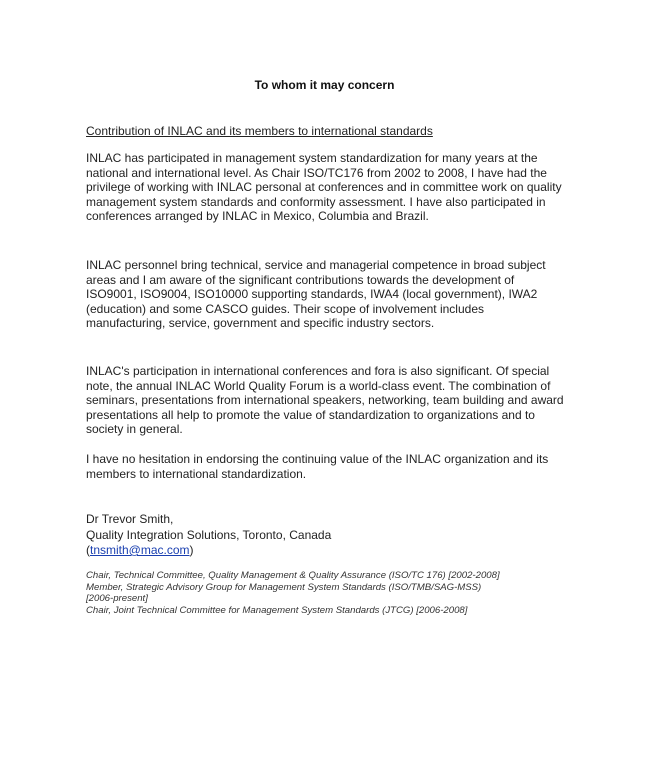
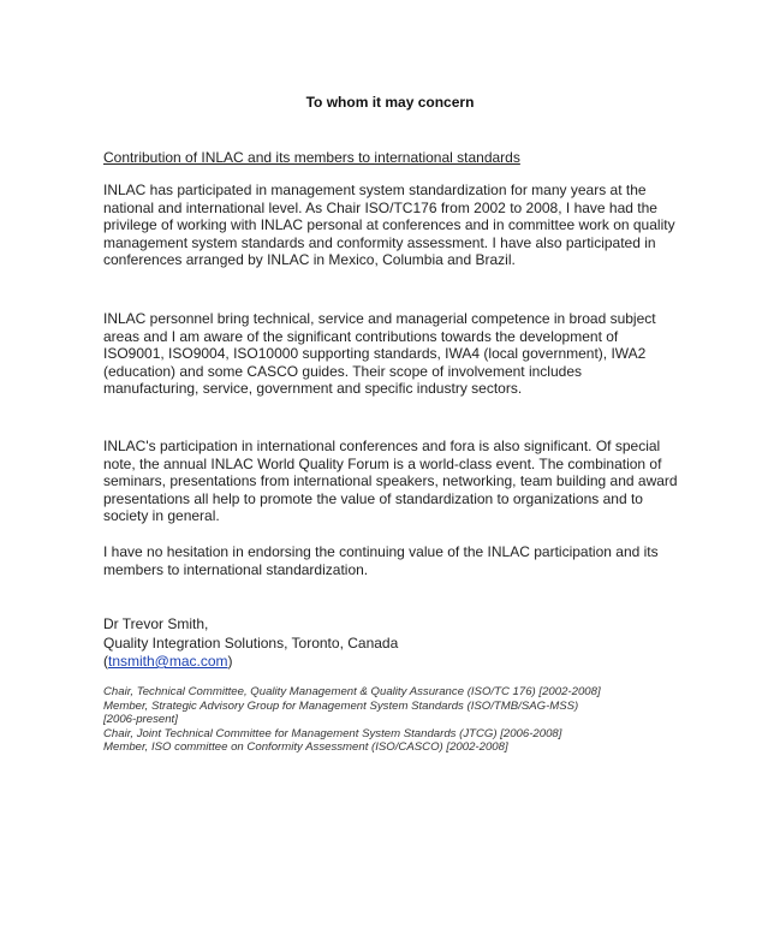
  To whom it may concern
  Contribution of INLAC and its members to international standards
  INLAC has participated in management system standardization for many years at the national and international level. As Chair ISO/TC176 from 2002 to 2008, I have had the privilege of working with INLAC personal at conferences and in committee work on quality management system standards and conformity assessment. I have also participated in conferences arranged by INLAC in Mexico, Columbia and Brazil.
  INLAC personnel bring technical, service and managerial competence in broad subject areas and I am aware of the significant contributions towards the development of ISO9001, ISO9004, ISO10000 supporting standards, IWA4 (local government), IWA2 (education) and some CASCO guides. Their scope of involvement includes manufacturing, service, government and specific industry sectors.
  INLAC's participation in international conferences and fora is also significant. Of special note, the annual INLAC World Quality Forum is a world-class event. The combination of seminars, presentations from international speakers, networking, team building and award presentations all help to promote the value of standardization to organizations and to society in general.
- I have no hesitation in endorsing the continuing value of the INLAC organization and its members to international standardization.
+ I have no hesitation in endorsing the continuing value of the INLAC participation and its members to international standardization.
  Dr Trevor Smith,
  Quality Integration Solutions, Toronto, Canada
  (tnsmith@mac.com)
  Chair, Technical Committee, Quality Management & Quality Assurance (ISO/TC 176) [2002-2008]
  Member, Strategic Advisory Group for Management System Standards (ISO/TMB/SAG-MSS)
  [2006-present]
  Chair, Joint Technical Committee for Management System Standards (JTCG) [2006-2008]
+ Member, ISO committee on Conformity Assessment (ISO/CASCO) [2002-2008]
